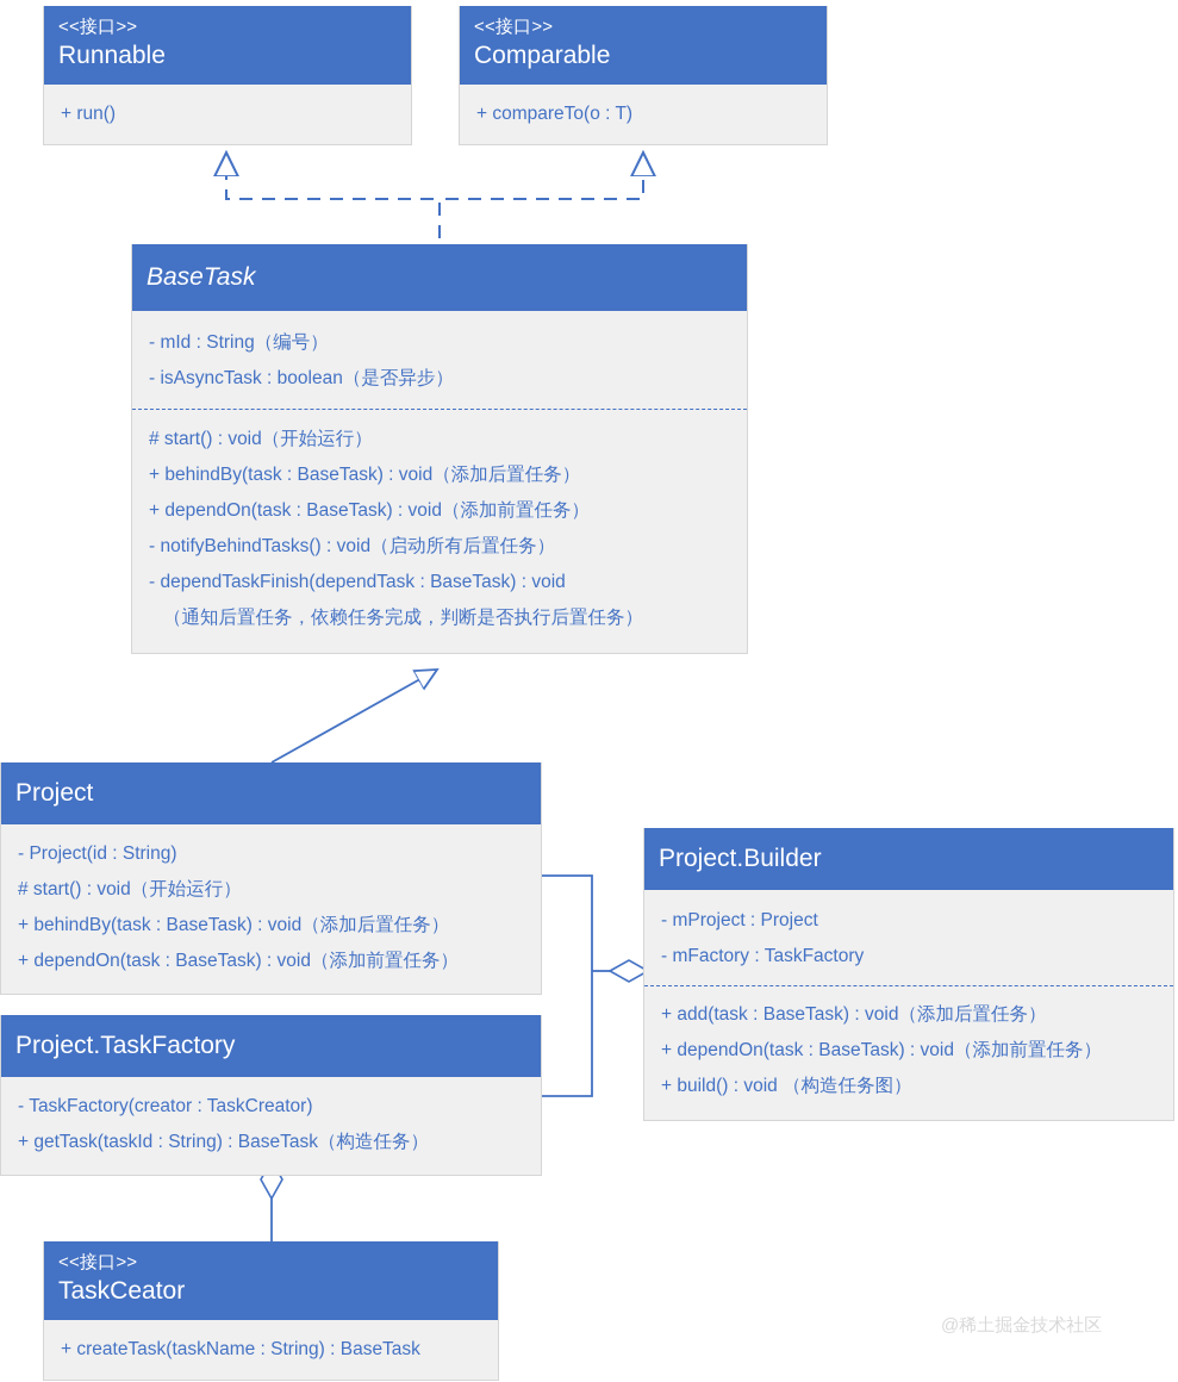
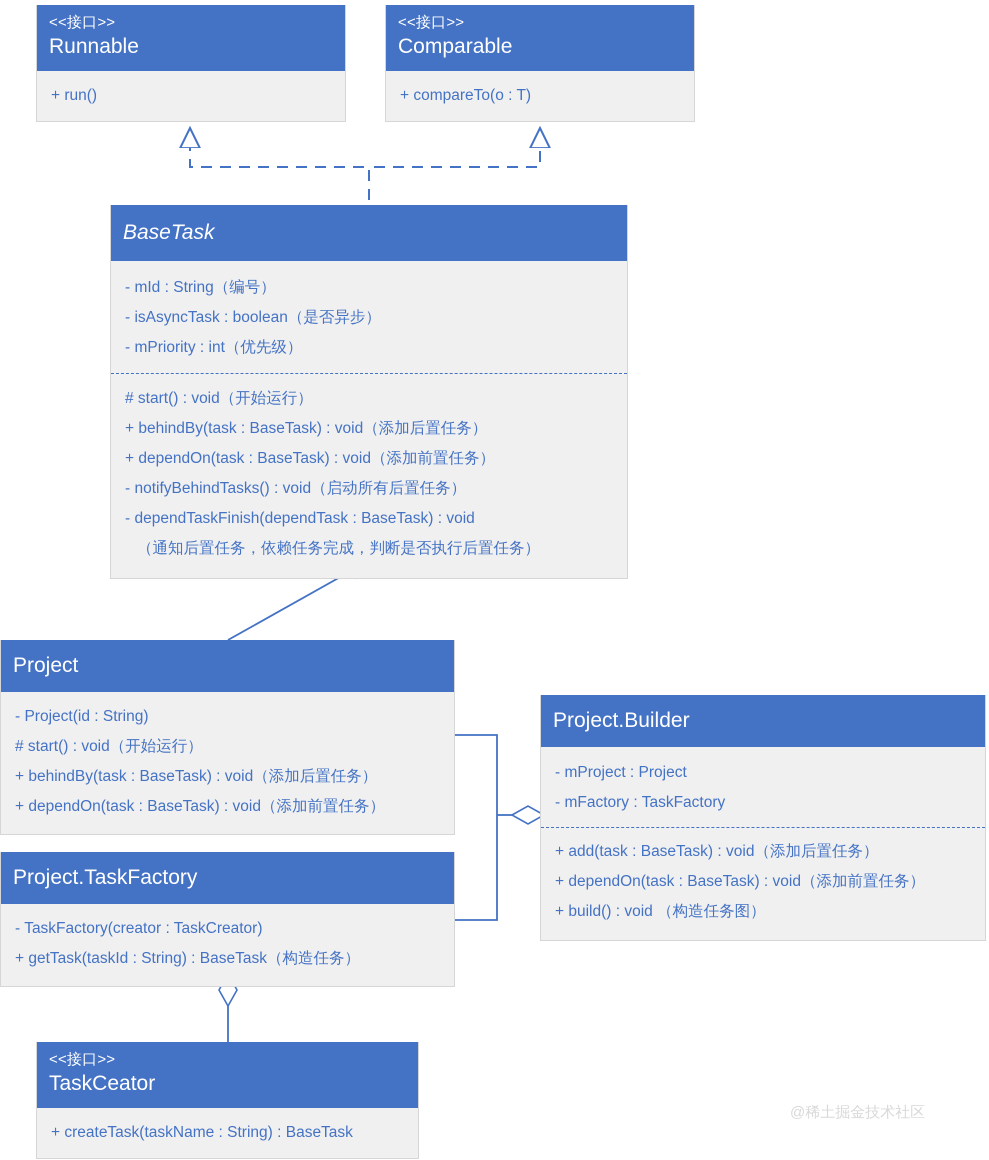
  <<接口>>
  Runnable
  + run()
  <<接口>>
  Comparable
  + compareTo(o : T)
  BaseTask
  - mId : String（编号）
  - isAsyncTask : boolean（是否异步）
+ - mPriority : int（优先级）
  # start() : void（开始运行）
  + behindBy(task : BaseTask) : void（添加后置任务）
  + dependOn(task : BaseTask) : void（添加前置任务）
  - notifyBehindTasks() : void（启动所有后置任务）
  - dependTaskFinish(dependTask : BaseTask) : void
  （通知后置任务，依赖任务完成，判断是否执行后置任务）
  Project
  - Project(id : String)
  # start() : void（开始运行）
  + behindBy(task : BaseTask) : void（添加后置任务）
  + dependOn(task : BaseTask) : void（添加前置任务）
  Project.TaskFactory
  - TaskFactory(creator : TaskCreator)
  + getTask(taskId : String) : BaseTask（构造任务）
  Project.Builder
  - mProject : Project
  - mFactory : TaskFactory
  + add(task : BaseTask) : void（添加后置任务）
  + dependOn(task : BaseTask) : void（添加前置任务）
  + build() : void （构造任务图）
  <<接口>>
  TaskCeator
  + createTask(taskName : String) : BaseTask
  @稀土掘金技术社区
